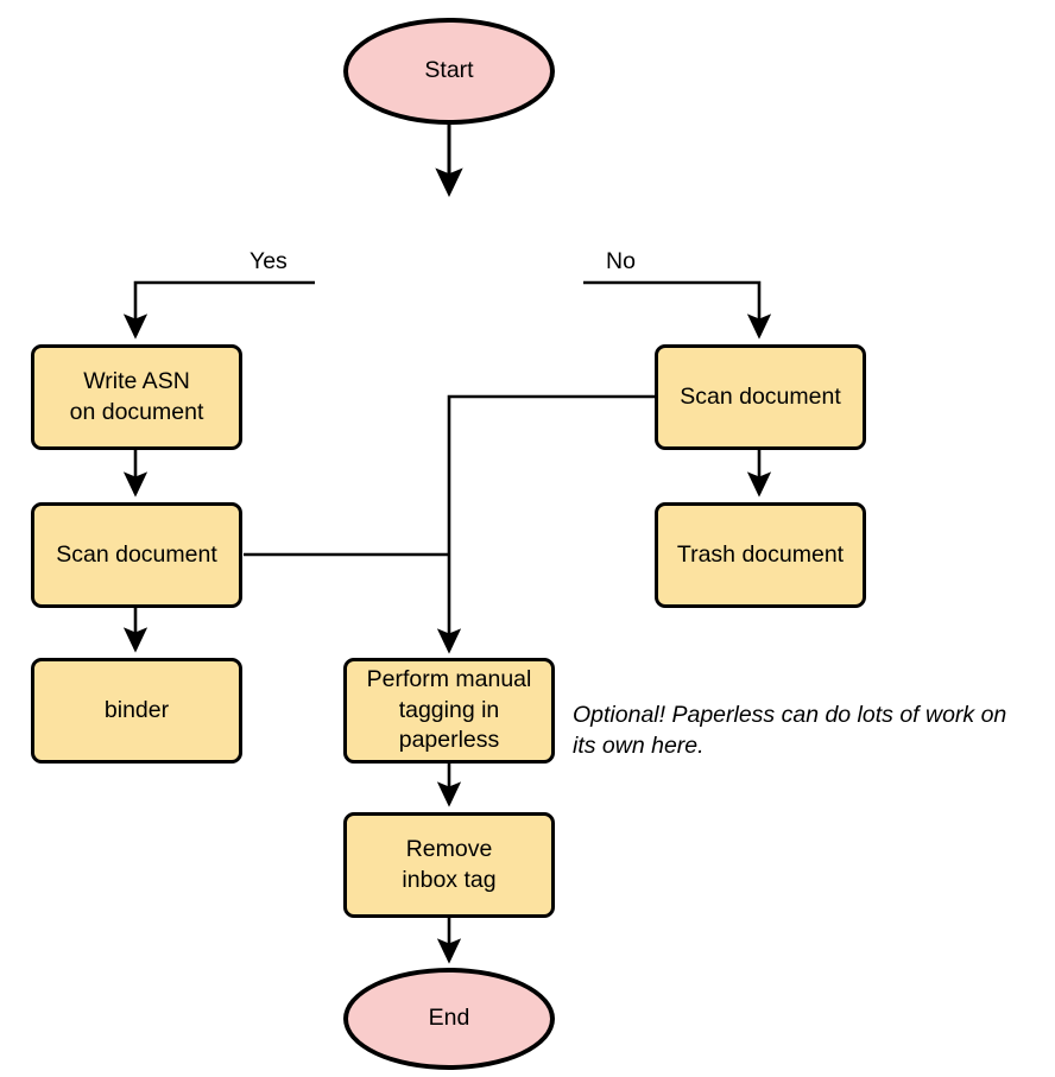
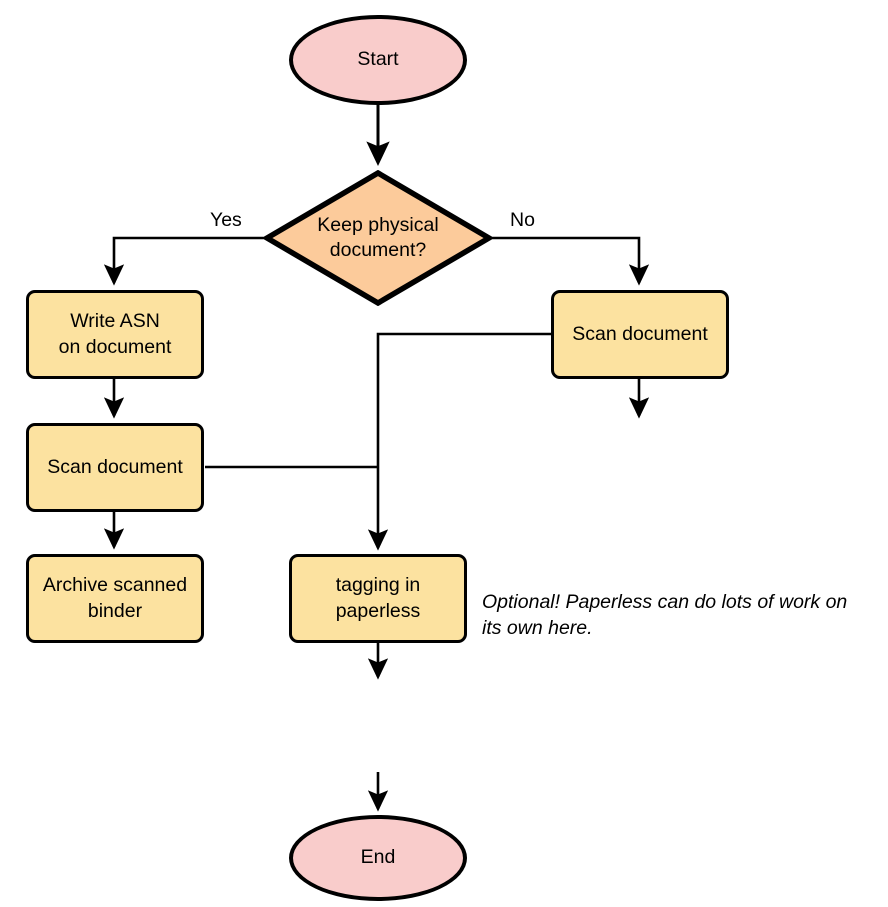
  Start
+ Keep physical
+ document?
  Yes
  No
  Write ASN
  on document
  Scan document
+ Archive scanned
  binder
  Scan document
- Trash document
- Perform manual
  tagging in
  paperless
  Optional! Paperless can do lots of work on
  its own here.
- Remove
- inbox tag
  End
